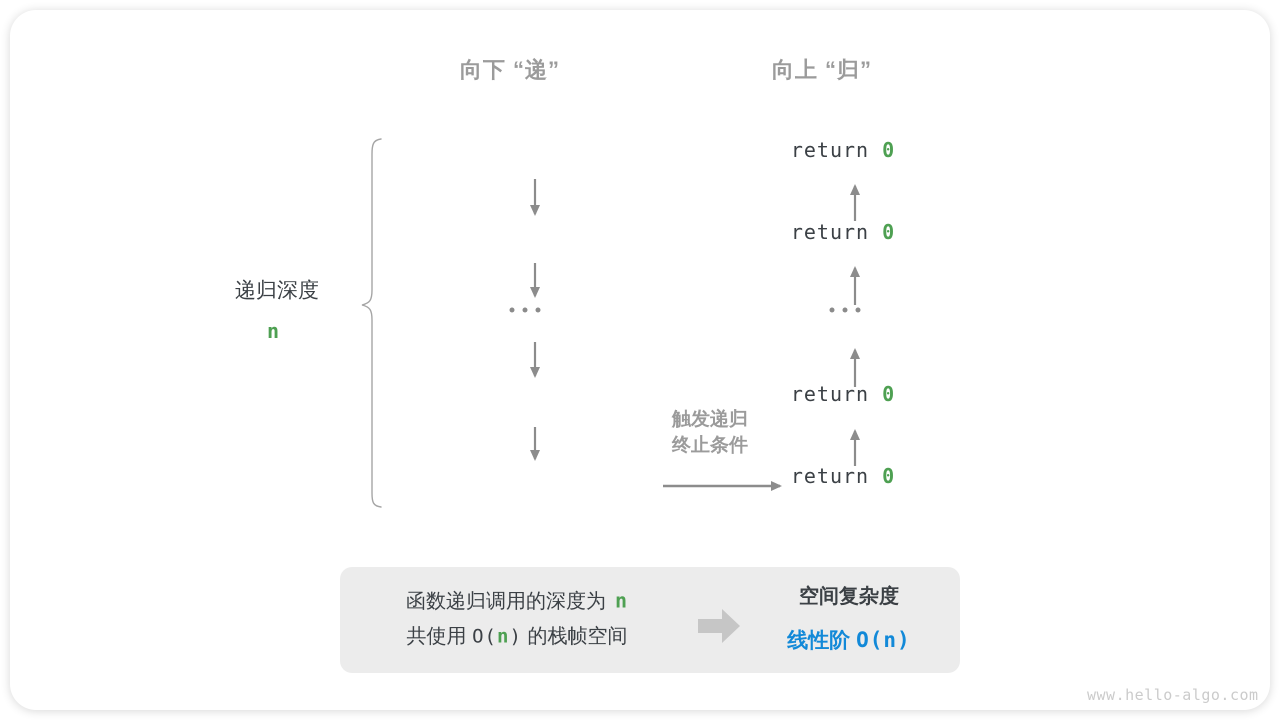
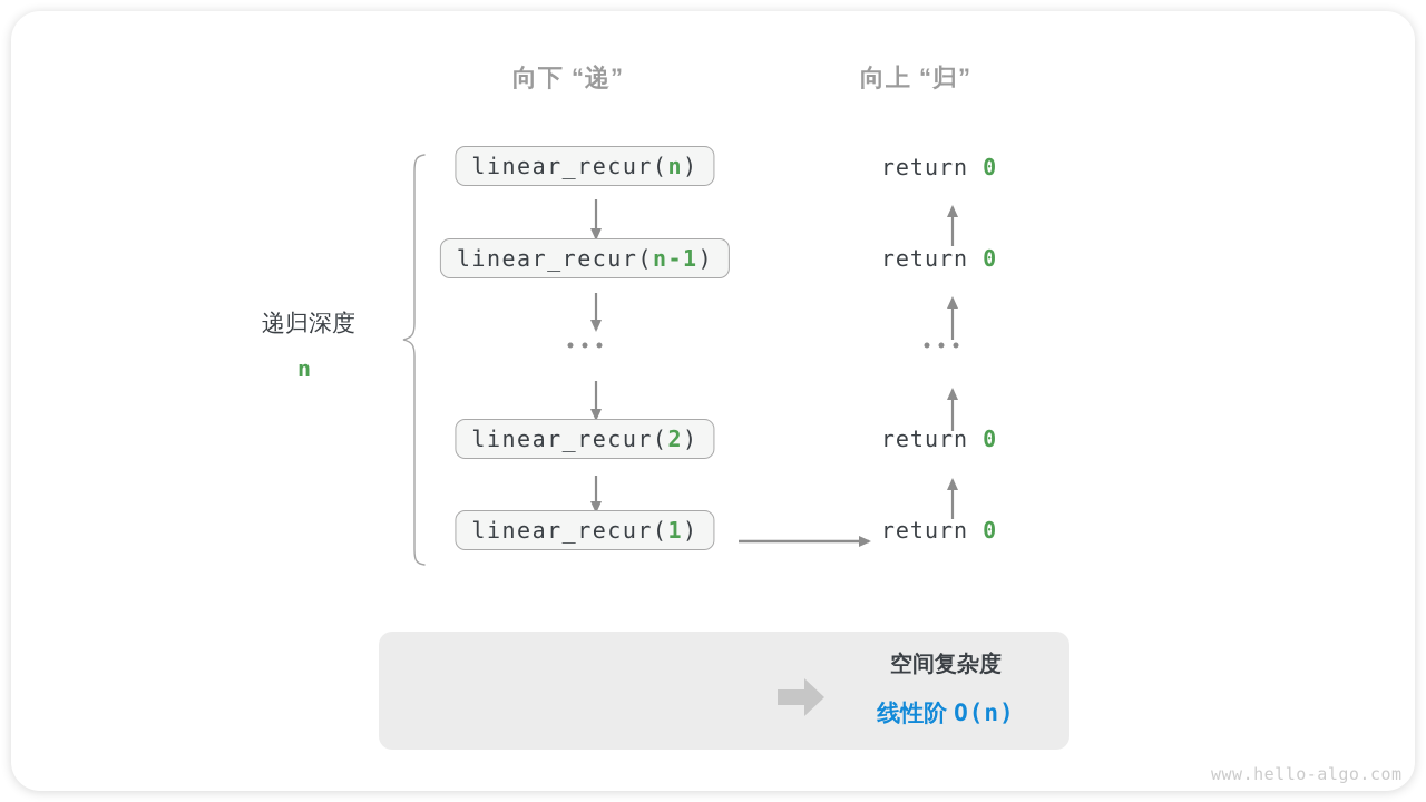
  向下 “递”
  向上 “归”
  递归深度
  n
+ linear_recur(n)
+ linear_recur(n-1)
+ linear_recur(2)
+ linear_recur(1)
  return 0
  return 0
  return 0
  return 0
- 触发递归
- 终止条件
- 函数递归调用的深度为 n
- 共使用 O(n) 的栈帧空间
  空间复杂度
  线性阶 O(n)
  www.hello-algo.com
